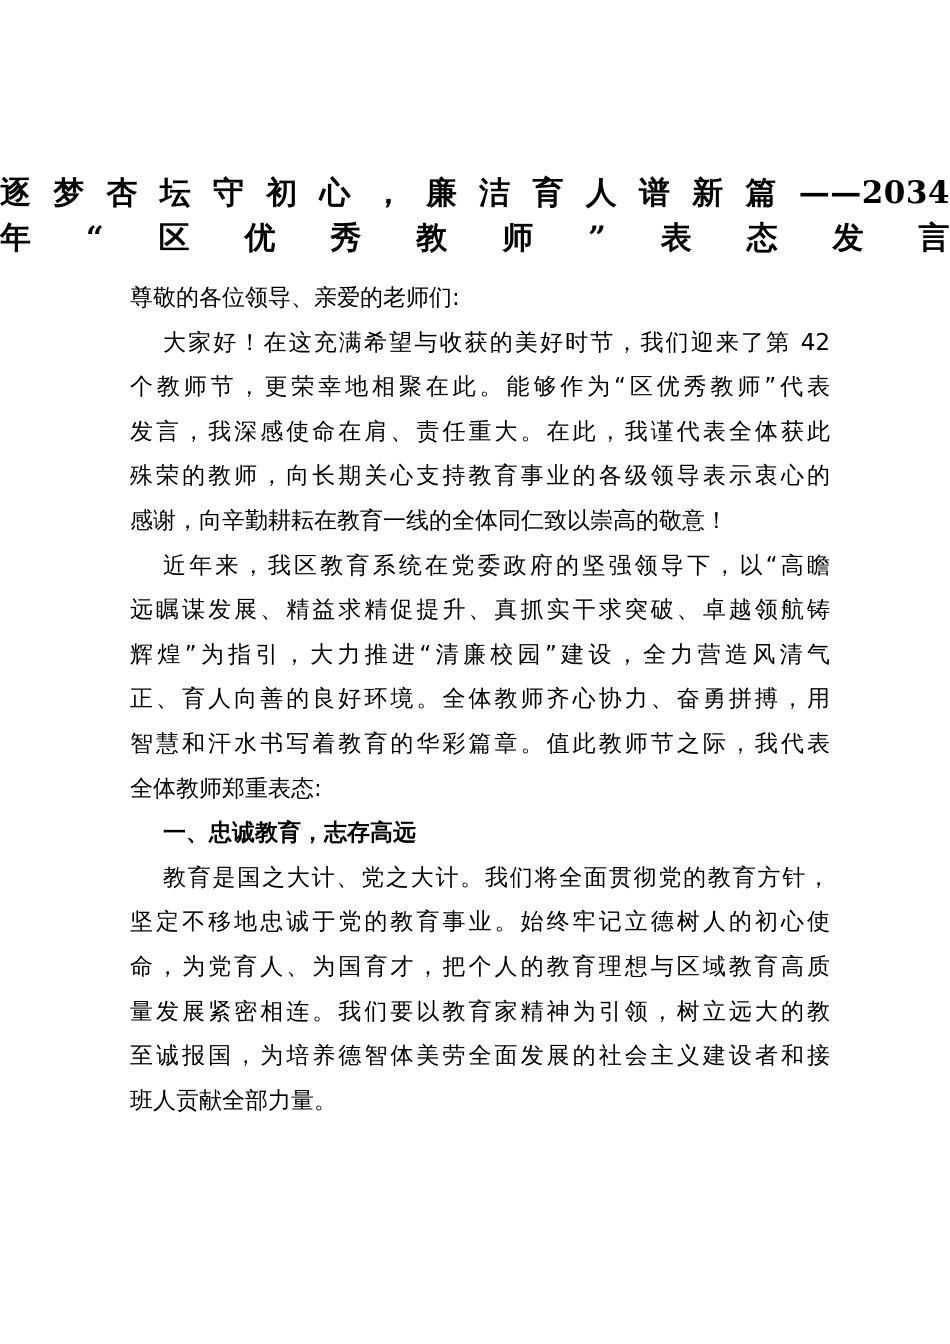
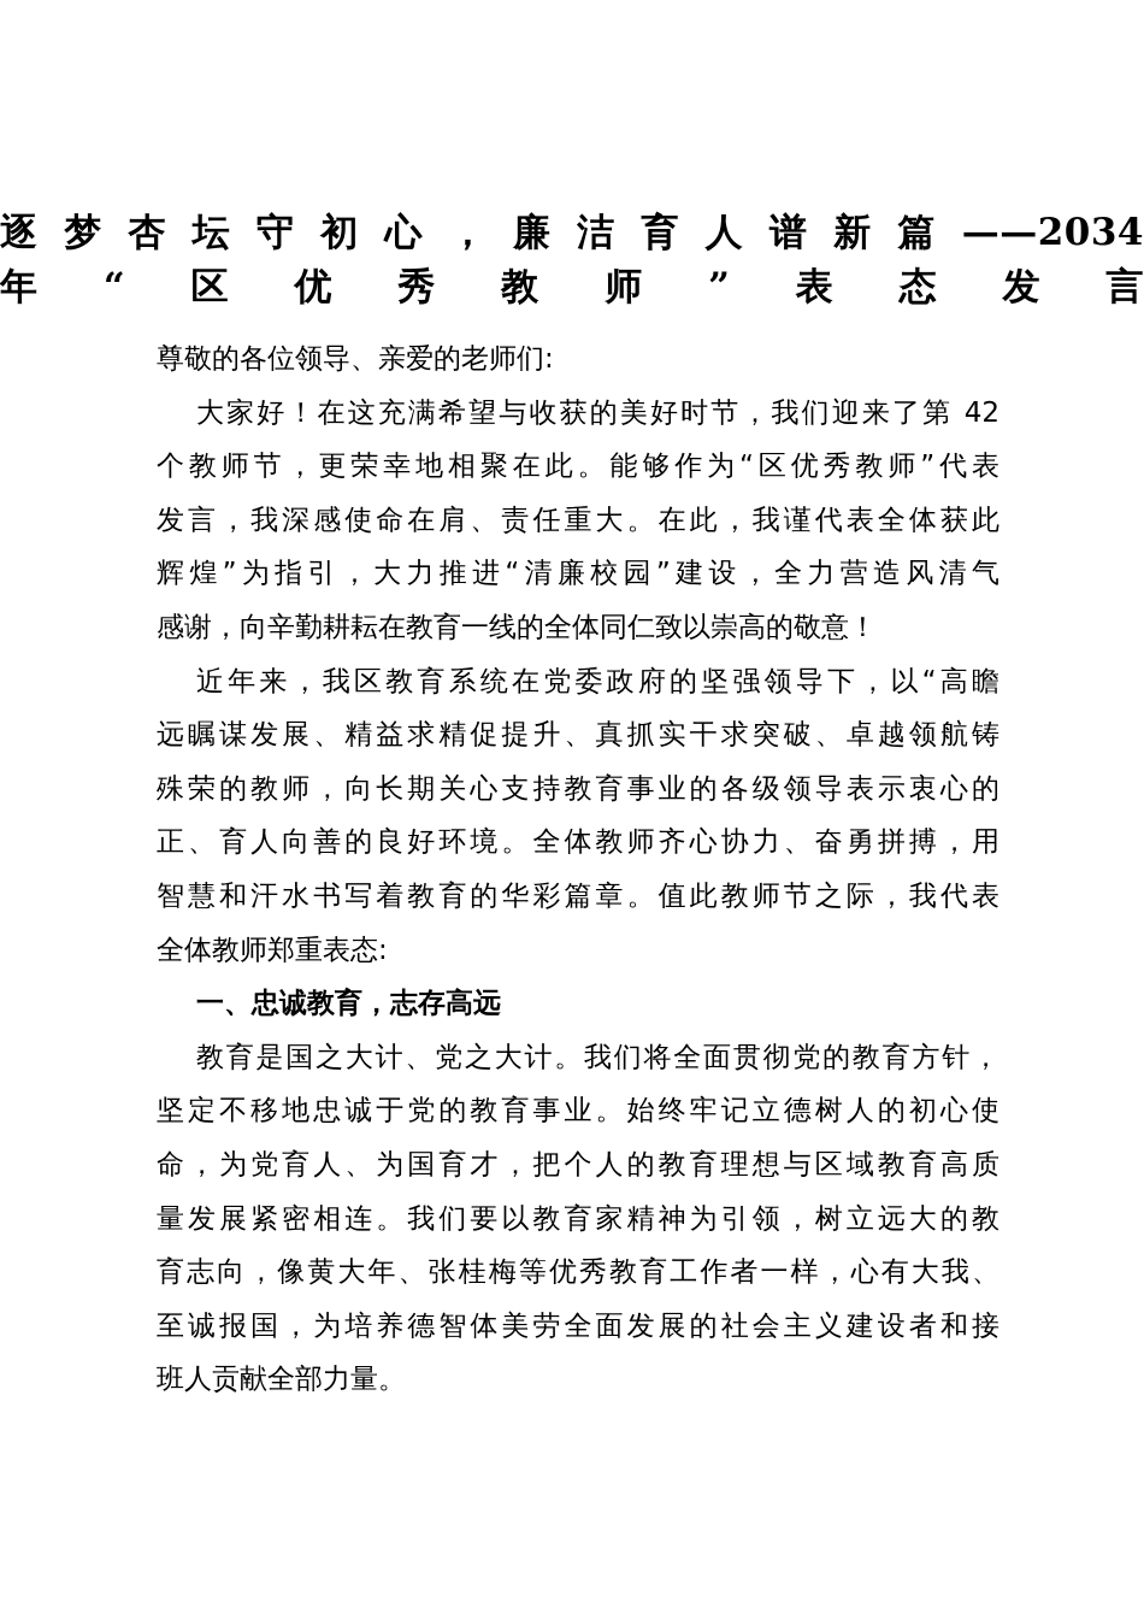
  逐梦杏坛守初心，廉洁育人谱新篇——2034
  年“区优秀教师”表态发言
  尊敬的各位领导、亲爱的老师们:
  大家好！在这充满希望与收获的美好时节，我们迎来了第 42
  个教师节，更荣幸地相聚在此。能够作为“区优秀教师”代表
  发言，我深感使命在肩、责任重大。在此，我谨代表全体获此
- 殊荣的教师，向长期关心支持教育事业的各级领导表示衷心的
+ 辉煌”为指引，大力推进“清廉校园”建设，全力营造风清气
  感谢，向辛勤耕耘在教育一线的全体同仁致以崇高的敬意！
  近年来，我区教育系统在党委政府的坚强领导下，以“高瞻
  远瞩谋发展、精益求精促提升、真抓实干求突破、卓越领航铸
- 辉煌”为指引，大力推进“清廉校园”建设，全力营造风清气
+ 殊荣的教师，向长期关心支持教育事业的各级领导表示衷心的
  正、育人向善的良好环境。全体教师齐心协力、奋勇拼搏，用
  智慧和汗水书写着教育的华彩篇章。值此教师节之际，我代表
  全体教师郑重表态:
  一、忠诚教育，志存高远
  教育是国之大计、党之大计。我们将全面贯彻党的教育方针，
  坚定不移地忠诚于党的教育事业。始终牢记立德树人的初心使
  命，为党育人、为国育才，把个人的教育理想与区域教育高质
  量发展紧密相连。我们要以教育家精神为引领，树立远大的教
+ 育志向，像黄大年、张桂梅等优秀教育工作者一样，心有大我、
  至诚报国，为培养德智体美劳全面发展的社会主义建设者和接
  班人贡献全部力量。
